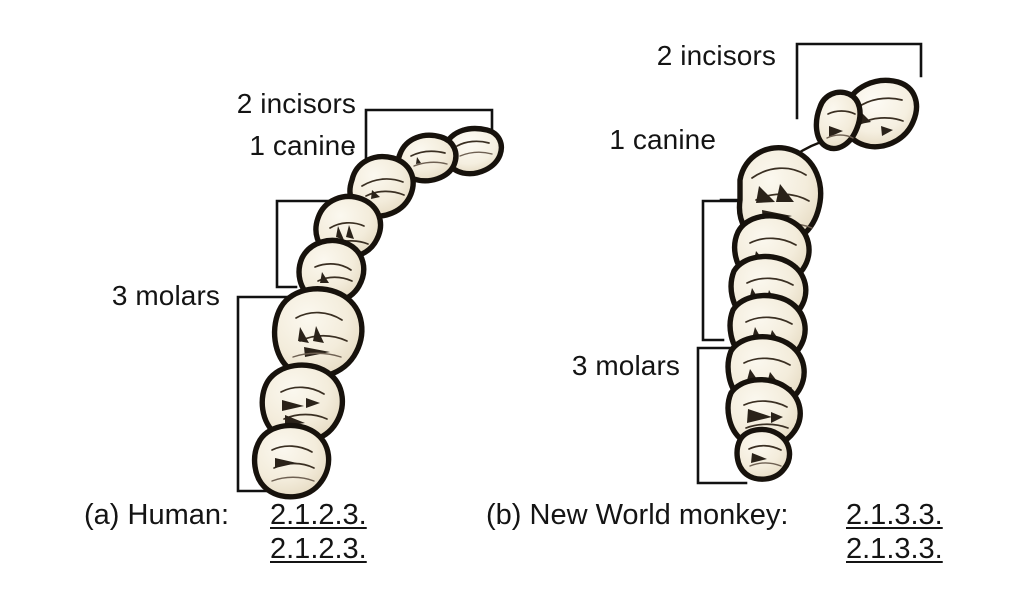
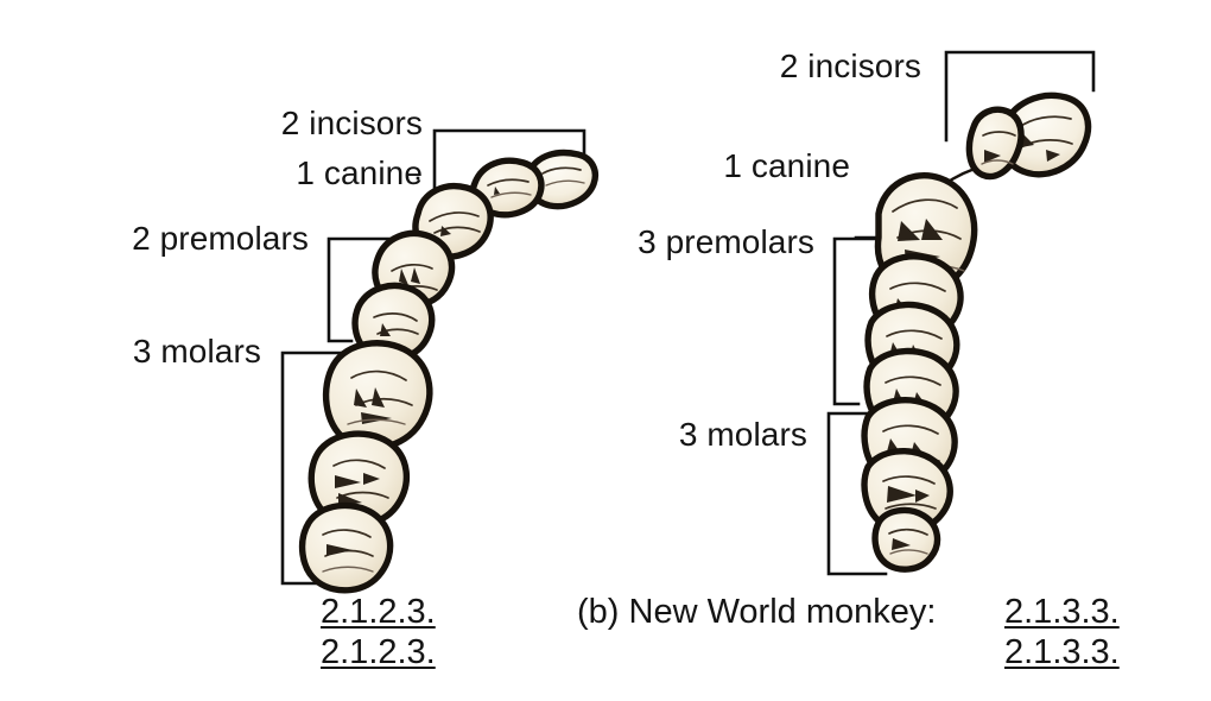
  2 incisors
  1 canine
+ 2 premolars
  3 molars
- (a) Human:
  2.1.2.3.
  2.1.2.3.
  2 incisors
  1 canine
+ 3 premolars
  3 molars
  (b) New World monkey:
  2.1.3.3.
  2.1.3.3.
